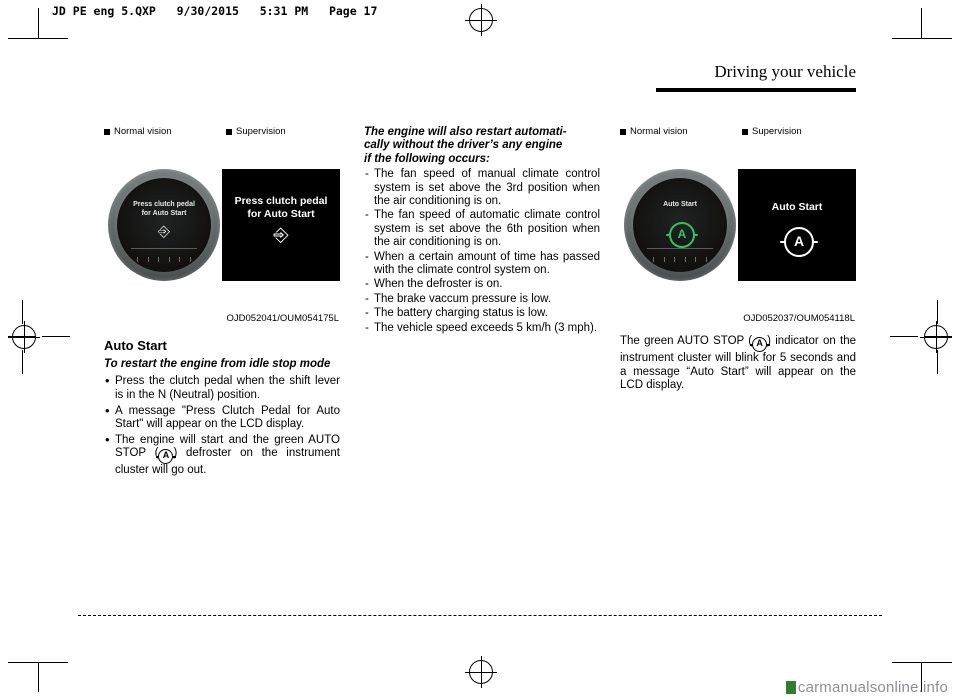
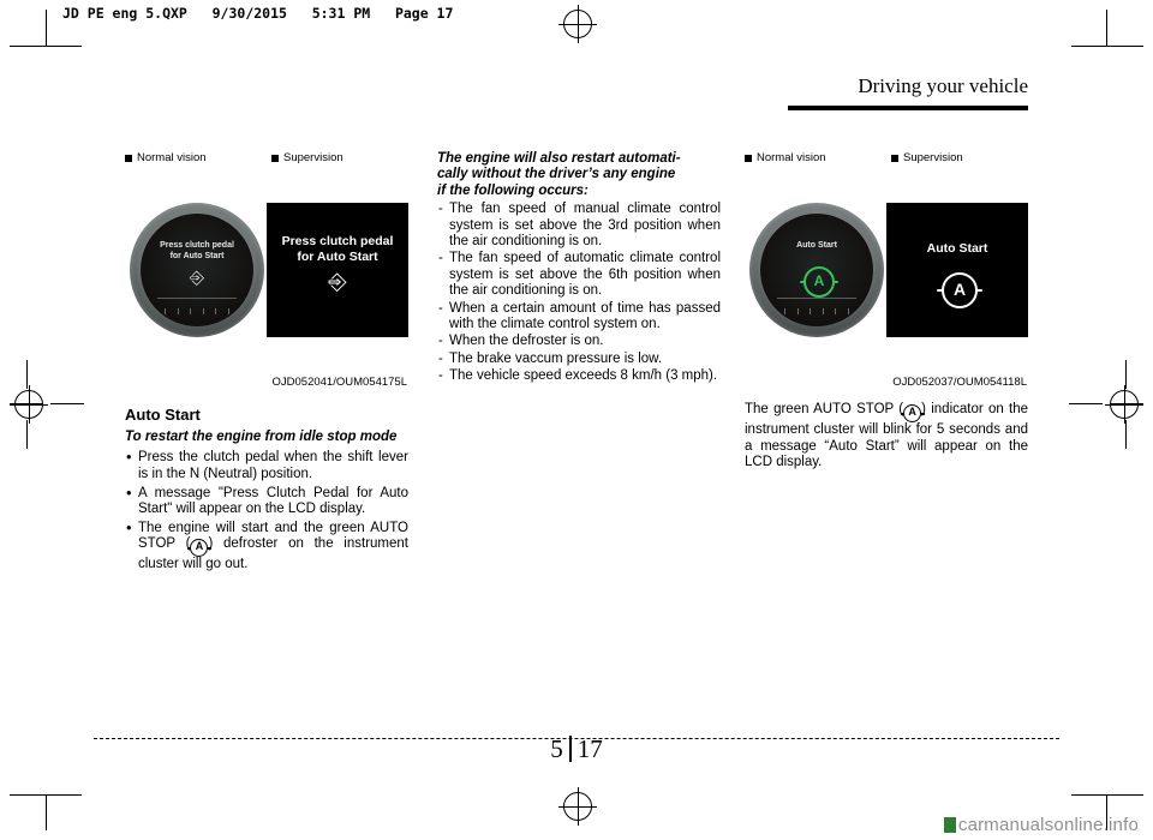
  JD PE eng 5.QXP 9/30/2015 5:31 PM Page 17
  Driving your vehicle
  Normal vision
  Supervision
  ⎆
  Press clutch pedal
  for Auto Start
  ⎆
  OJD052041/OUM054175L
  Auto Start
  To restart the engine from idle stop mode
  Press the clutch pedal when the shift lever is in the N (Neutral) position.
  A message "Press Clutch Pedal for Auto Start" will appear on the LCD display.
  The engine will start and the green AUTO STOP ( A ) defroster on the instrument cluster will go out.
  The engine will also restart automati-
  cally without the driver’s any engine
  if the following occurs:
  The fan speed of manual climate control system is set above the 3rd position when the air conditioning is on.
  The fan speed of automatic climate control system is set above the 6th position when the air conditioning is on.
  When a certain amount of time has passed with the climate control system on.
  When the defroster is on.
  The brake vaccum pressure is low.
- The battery charging status is low.
- The vehicle speed exceeds 5 km/h (3 mph).
+ The vehicle speed exceeds 8 km/h (3 mph).
  Normal vision
  Supervision
  A
  Auto Start
  A
  OJD052037/OUM054118L
  The green AUTO STOP ( A ) indicator on the instrument cluster will blink for 5 seconds and a message “Auto Start” will appear on the LCD display.
+ 5 17
  carmanualsonline.info
